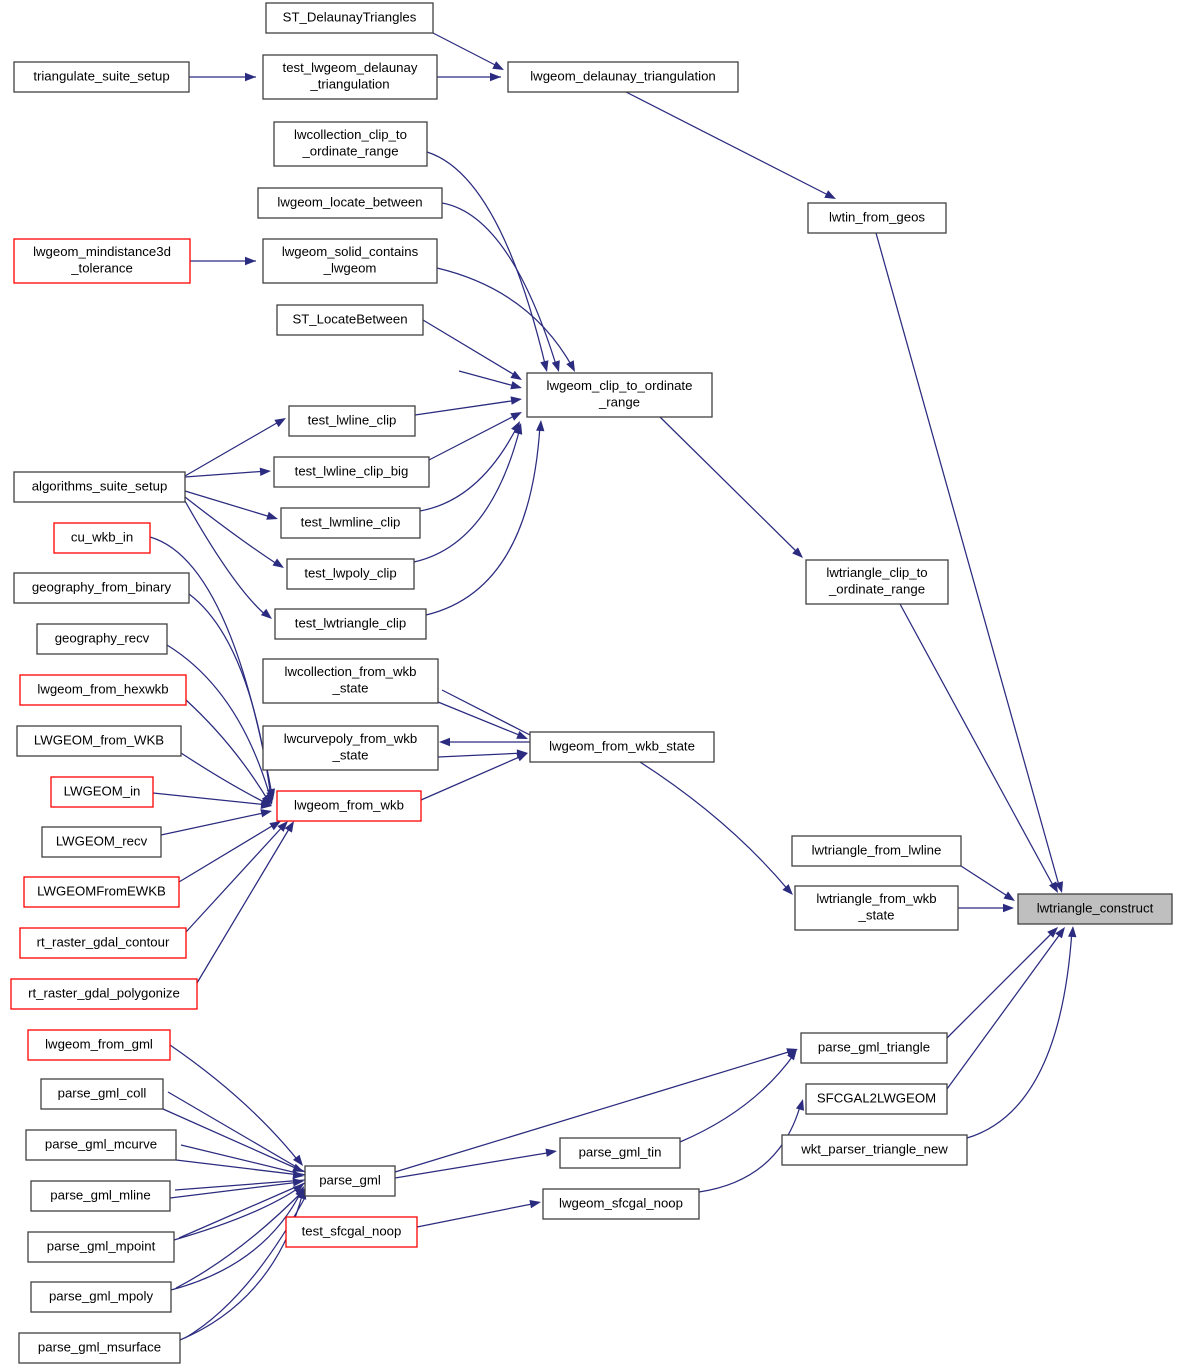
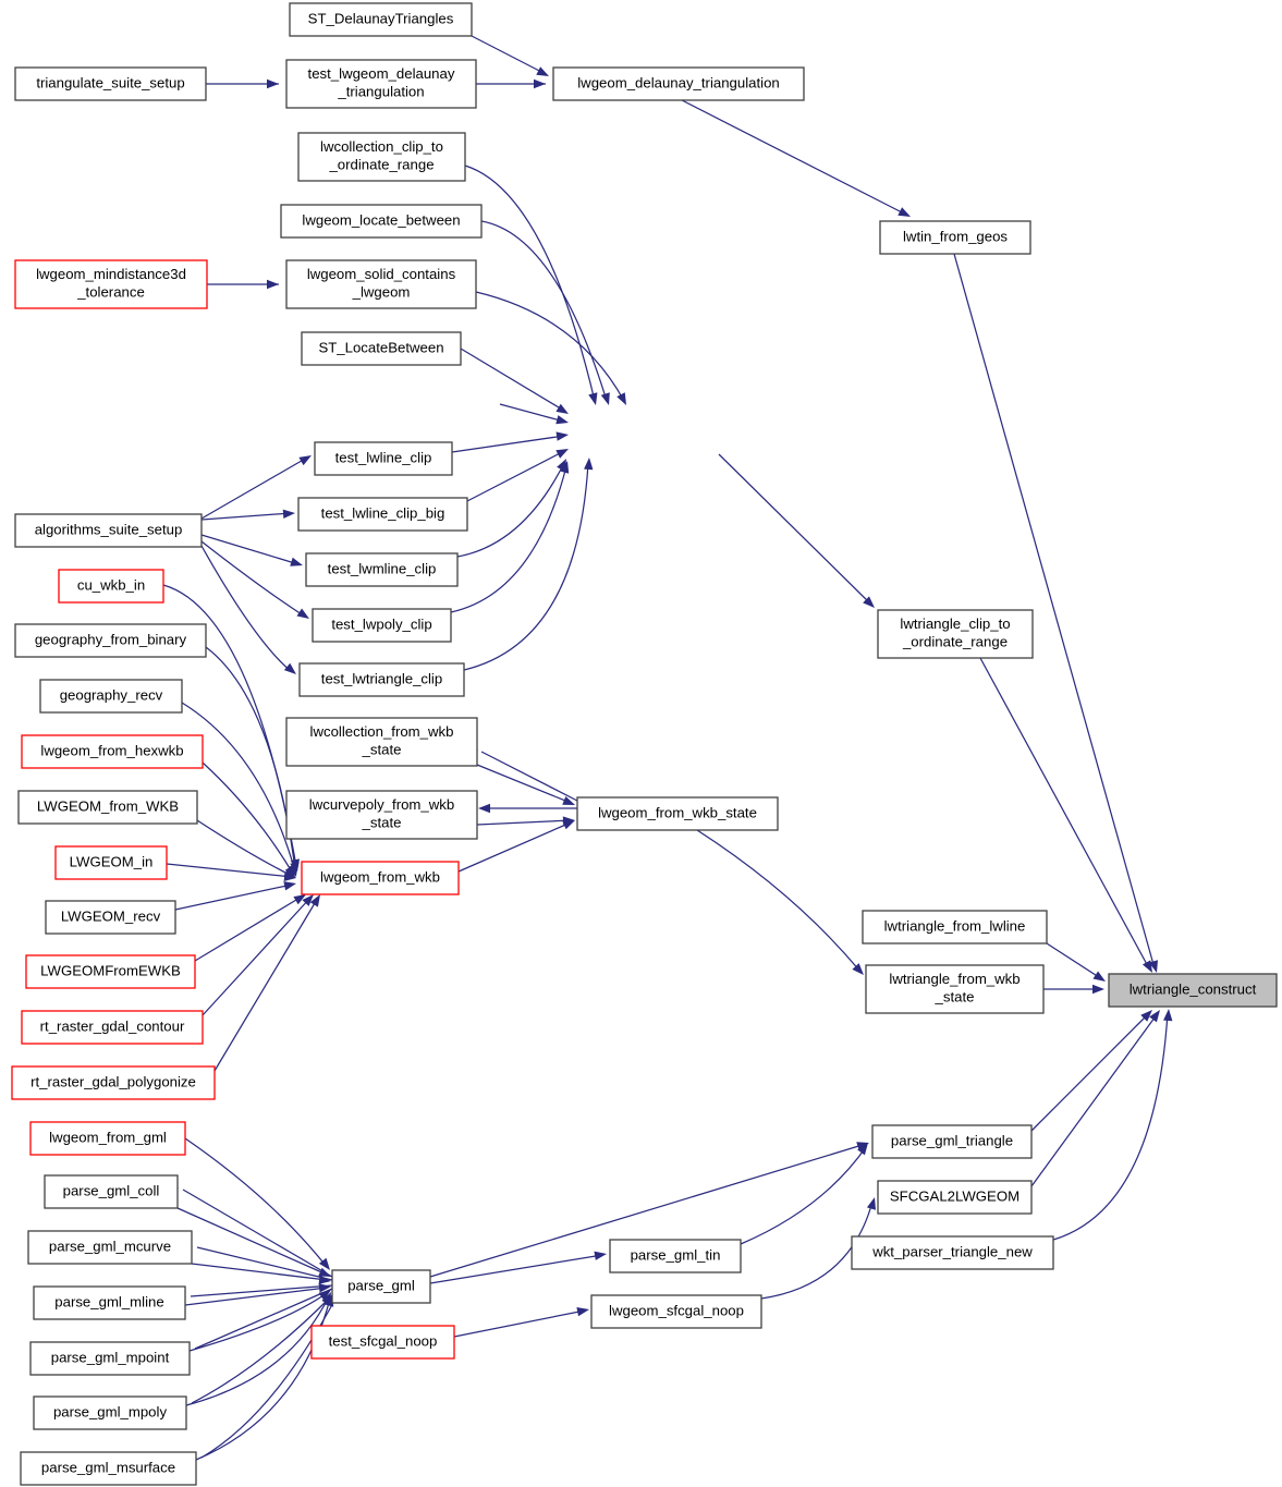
  ST_DelaunayTriangles
  triangulate_suite_setup
  test_lwgeom_delaunay
  _triangulation
  lwgeom_delaunay_triangulation
  lwtin_from_geos
  lwcollection_clip_to
  _ordinate_range
  lwgeom_locate_between
  lwgeom_mindistance3d
  _tolerance
  lwgeom_solid_contains
  _lwgeom
  ST_LocateBetween
- lwgeom_clip_to_ordinate
- _range
  test_lwline_clip
  test_lwline_clip_big
  algorithms_suite_setup
  test_lwmline_clip
  cu_wkb_in
  test_lwpoly_clip
  lwtriangle_clip_to
  _ordinate_range
  geography_from_binary
  test_lwtriangle_clip
  geography_recv
  lwcollection_from_wkb
  _state
  lwgeom_from_hexwkb
  lwgeom_from_wkb_state
  lwcurvepoly_from_wkb
  _state
  LWGEOM_from_WKB
  LWGEOM_in
  lwgeom_from_wkb
  LWGEOM_recv
  lwtriangle_from_lwline
  LWGEOMFromEWKB
  lwtriangle_from_wkb
  _state
  lwtriangle_construct
  rt_raster_gdal_contour
  rt_raster_gdal_polygonize
  parse_gml_triangle
  lwgeom_from_gml
  SFCGAL2LWGEOM
  parse_gml_coll
  wkt_parser_triangle_new
  parse_gml_mcurve
  parse_gml_tin
  parse_gml
  parse_gml_mline
  lwgeom_sfcgal_noop
  test_sfcgal_noop
  parse_gml_mpoint
  parse_gml_mpoly
  parse_gml_msurface
